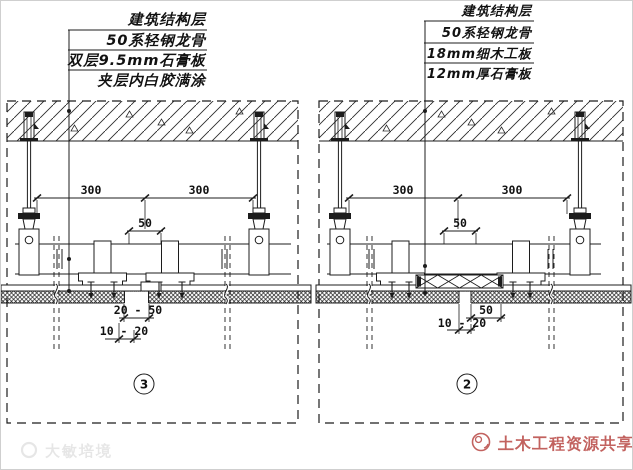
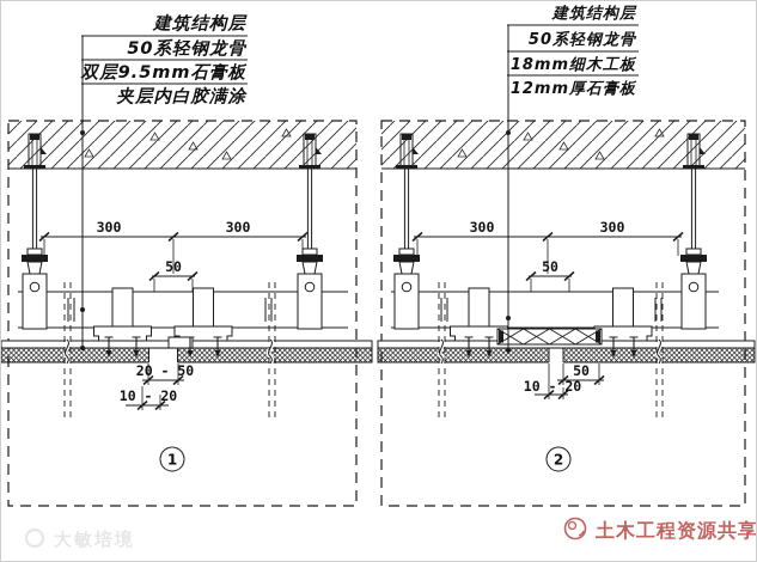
  300
  300
  50
  20 - 50
  10 - 20
- 3
+ 1
  300
  300
  50
  50
  10 - 20
  2
  建筑结构层
  50系轻钢龙骨
  双层9.5mm石膏板
  夹层内白胶满涂
  建筑结构层
  50系轻钢龙骨
  18mm细木工板
  12mm厚石膏板
  大敏培境
  土木工程资源共享
